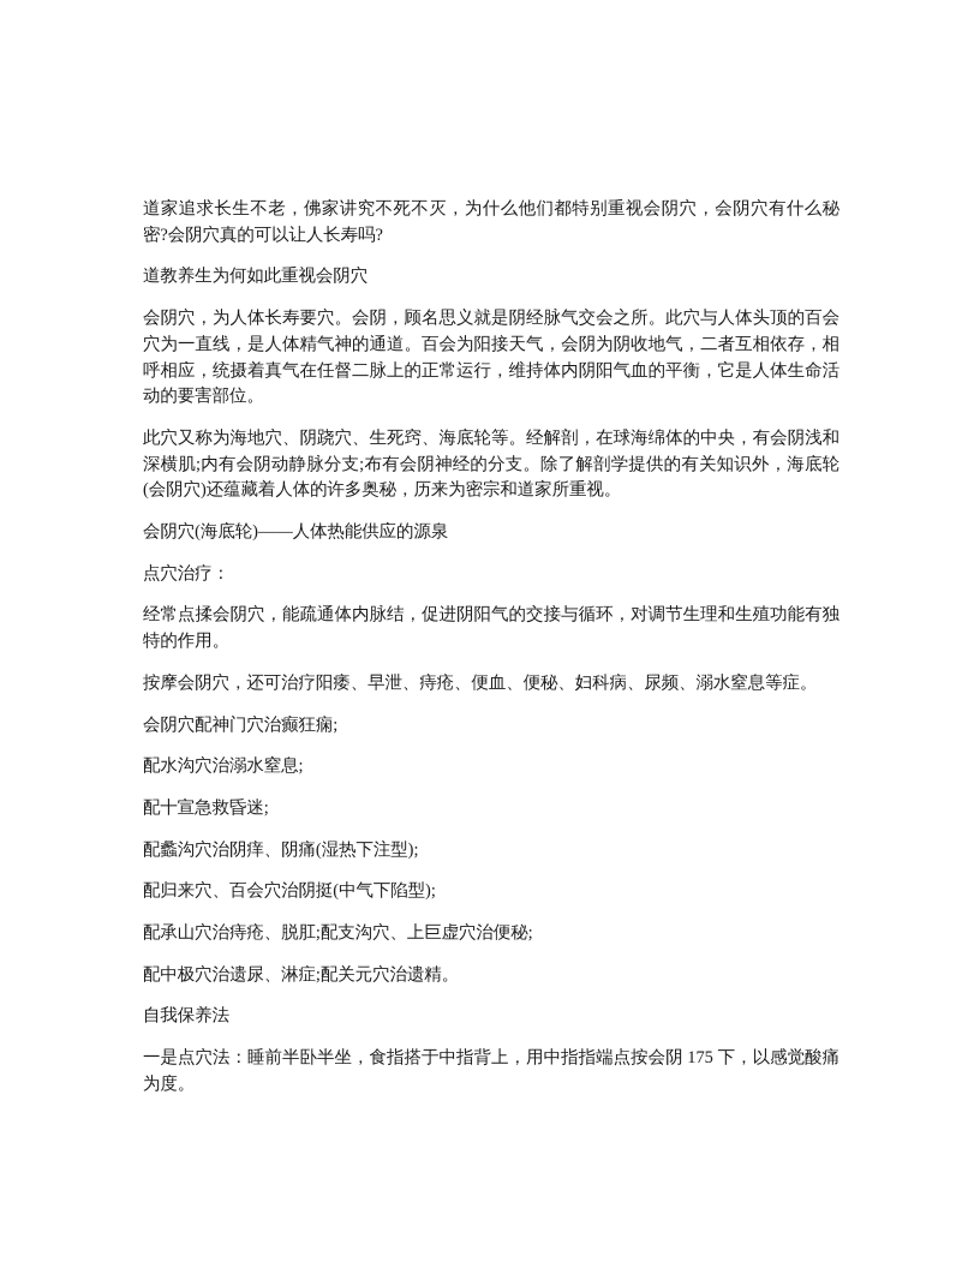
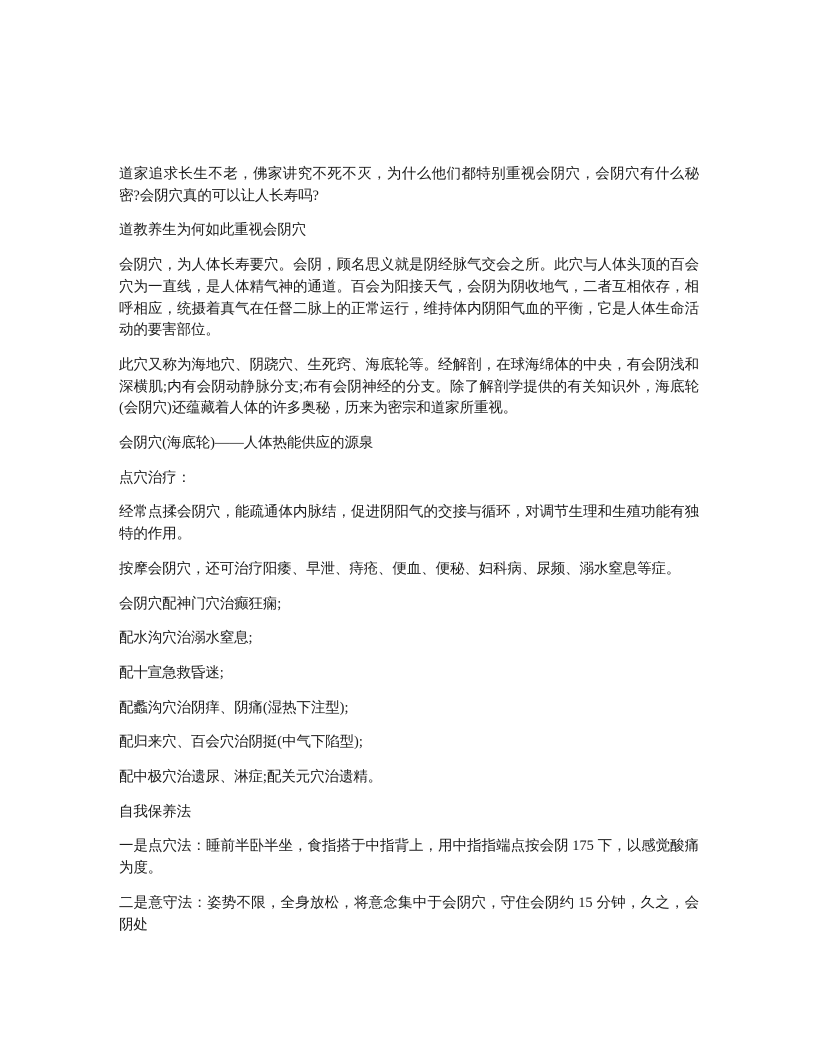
  道家追求长生不老，佛家讲究不死不灭，为什么他们都特别重视会阴穴，会阴穴有什么秘密?会阴穴真的可以让人长寿吗?
  道教养生为何如此重视会阴穴
  会阴穴，为人体长寿要穴。会阴，顾名思义就是阴经脉气交会之所。此穴与人体头顶的百会穴为一直线，是人体精气神的通道。百会为阳接天气，会阴为阴收地气，二者互相依存，相呼相应，统摄着真气在任督二脉上的正常运行，维持体内阴阳气血的平衡，它是人体生命活动的要害部位。
  此穴又称为海地穴、阴跷穴、生死窍、海底轮等。经解剖，在球海绵体的中央，有会阴浅和深横肌;内有会阴动静脉分支;布有会阴神经的分支。除了解剖学提供的有关知识外，海底轮(会阴穴)还蕴藏着人体的许多奥秘，历来为密宗和道家所重视。
  会阴穴(海底轮)——人体热能供应的源泉
  点穴治疗：
  经常点揉会阴穴，能疏通体内脉结，促进阴阳气的交接与循环，对调节生理和生殖功能有独特的作用。
  按摩会阴穴，还可治疗阳痿、早泄、痔疮、便血、便秘、妇科病、尿频、溺水窒息等症。
  会阴穴配神门穴治癫狂痫;
  配水沟穴治溺水窒息;
  配十宣急救昏迷;
  配蠡沟穴治阴痒、阴痛(湿热下注型);
  配归来穴、百会穴治阴挺(中气下陷型);
- 配承山穴治痔疮、脱肛;配支沟穴、上巨虚穴治便秘;
  配中极穴治遗尿、淋症;配关元穴治遗精。
  自我保养法
  一是点穴法：睡前半卧半坐，食指搭于中指背上，用中指指端点按会阴 175 下，以感觉酸痛为度。
+ 二是意守法：姿势不限，全身放松，将意念集中于会阴穴，守住会阴约 15 分钟，久之，会阴处
